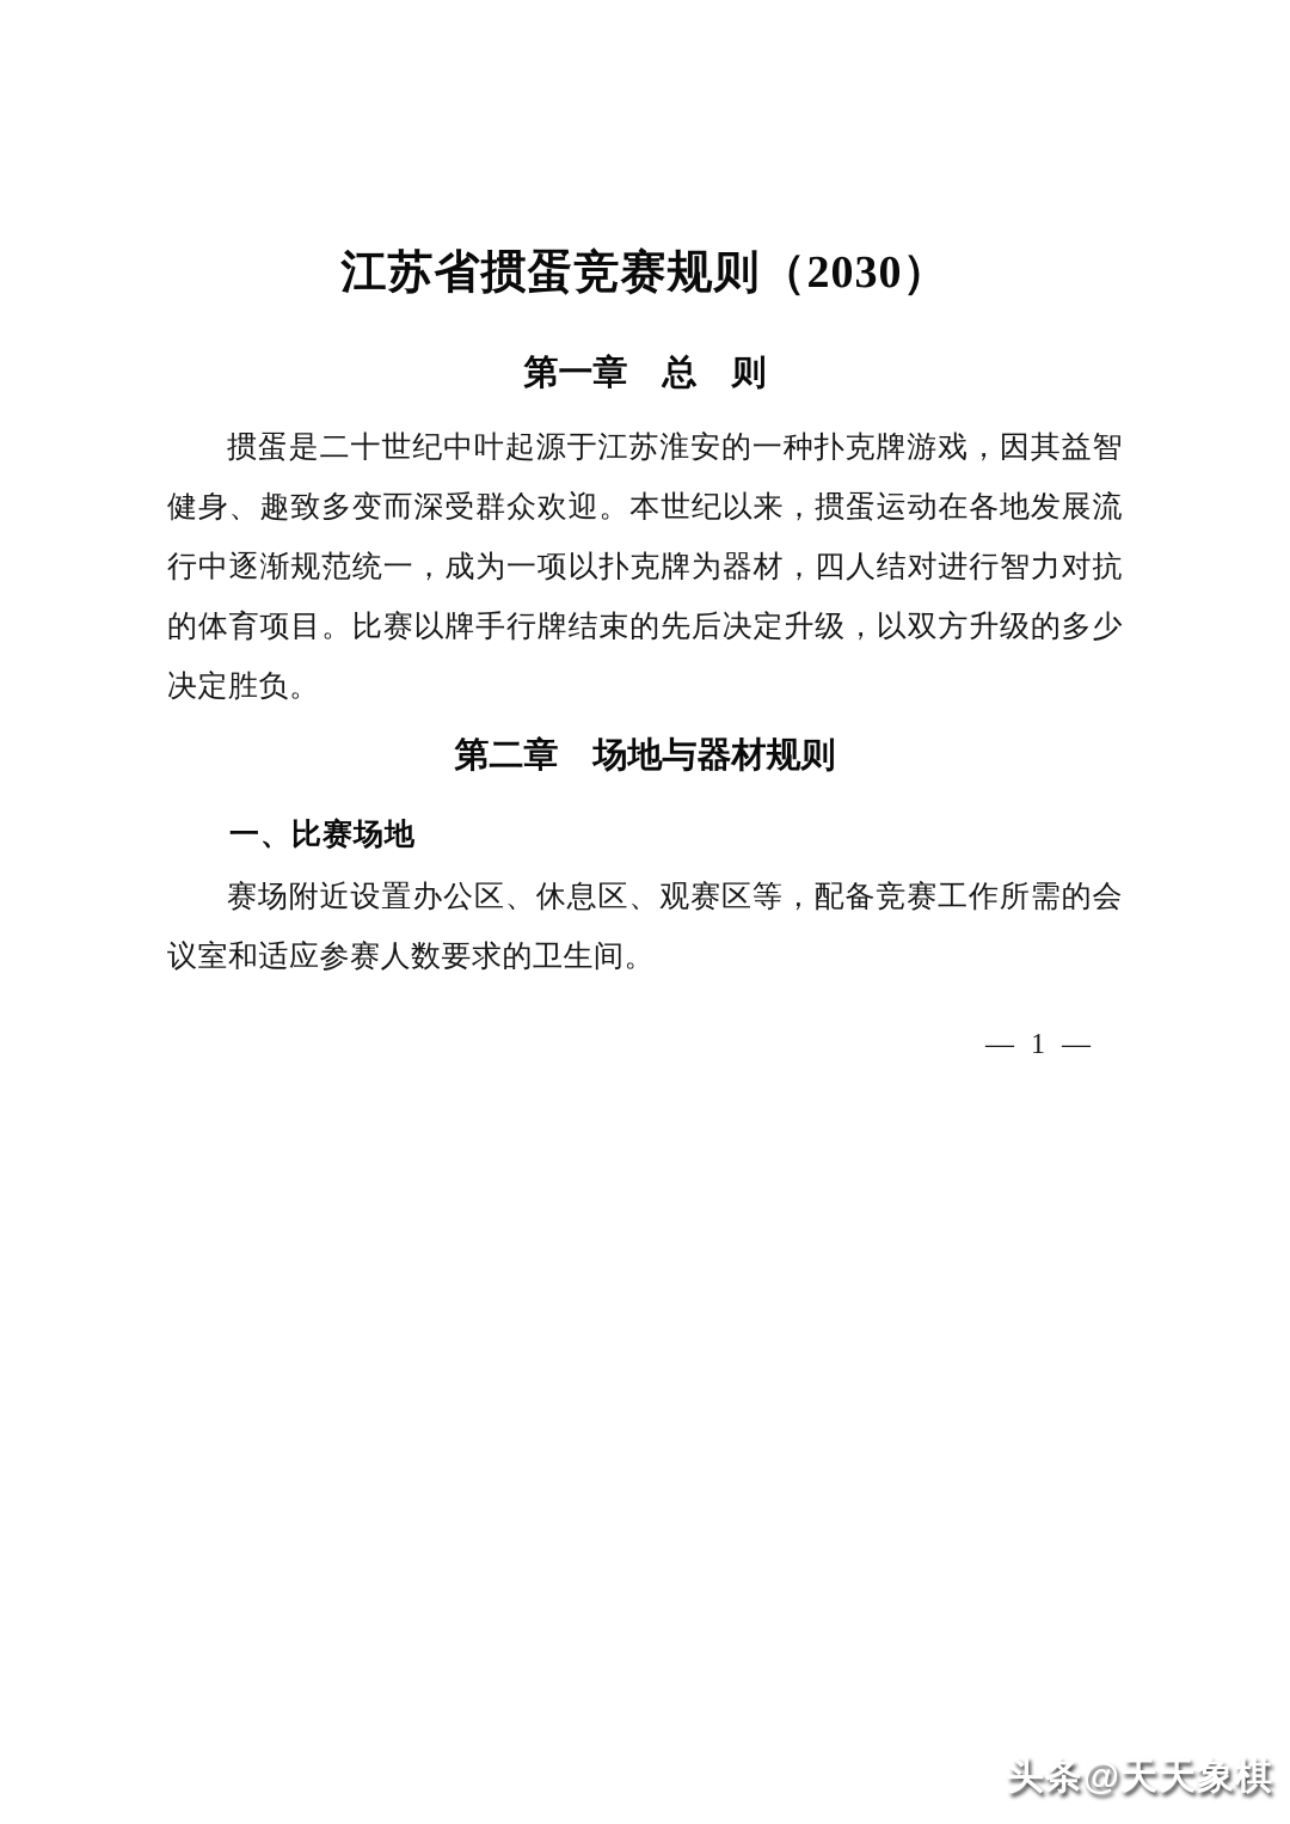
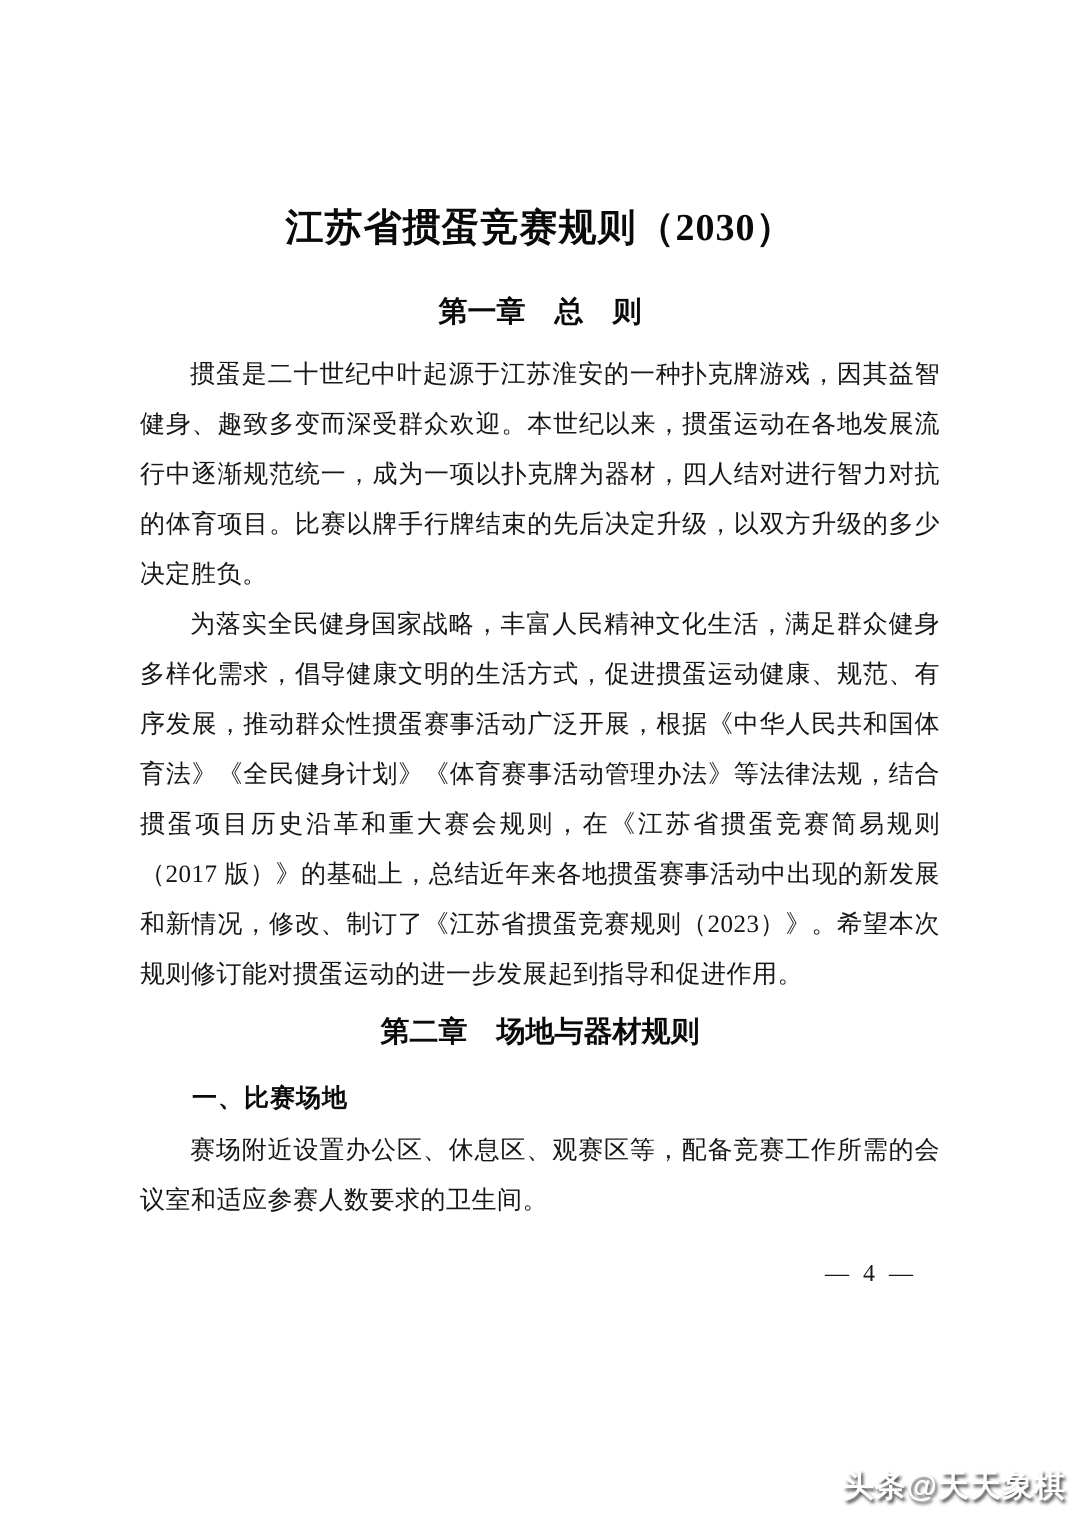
  江苏省掼蛋竞赛规则（2030）
  第一章 总 则
  掼蛋是二十世纪中叶起源于江苏淮安的一种扑克牌游戏，因其益智健身、趣致多变而深受群众欢迎。本世纪以来，掼蛋运动在各地发展流行中逐渐规范统一，成为一项以扑克牌为器材，四人结对进行智力对抗的体育项目。比赛以牌手行牌结束的先后决定升级，以双方升级的多少决定胜负。
+ 为落实全民健身国家战略，丰富人民精神文化生活，满足群众健身多样化需求，倡导健康文明的生活方式，促进掼蛋运动健康、规范、有序发展，推动群众性掼蛋赛事活动广泛开展，根据《中华人民共和国体育法》《全民健身计划》《体育赛事活动管理办法》等法律法规，结合掼蛋项目历史沿革和重大赛会规则，在《江苏省掼蛋竞赛简易规则（2017 版）》的基础上，总结近年来各地掼蛋赛事活动中出现的新发展和新情况，修改、制订了《江苏省掼蛋竞赛规则（2023）》。希望本次规则修订能对掼蛋运动的进一步发展起到指导和促进作用。
  第二章 场地与器材规则
  一、比赛场地
  赛场附近设置办公区、休息区、观赛区等，配备竞赛工作所需的会议室和适应参赛人数要求的卫生间。
- — 1 —
+ — 4 —
  头条@天天象棋
